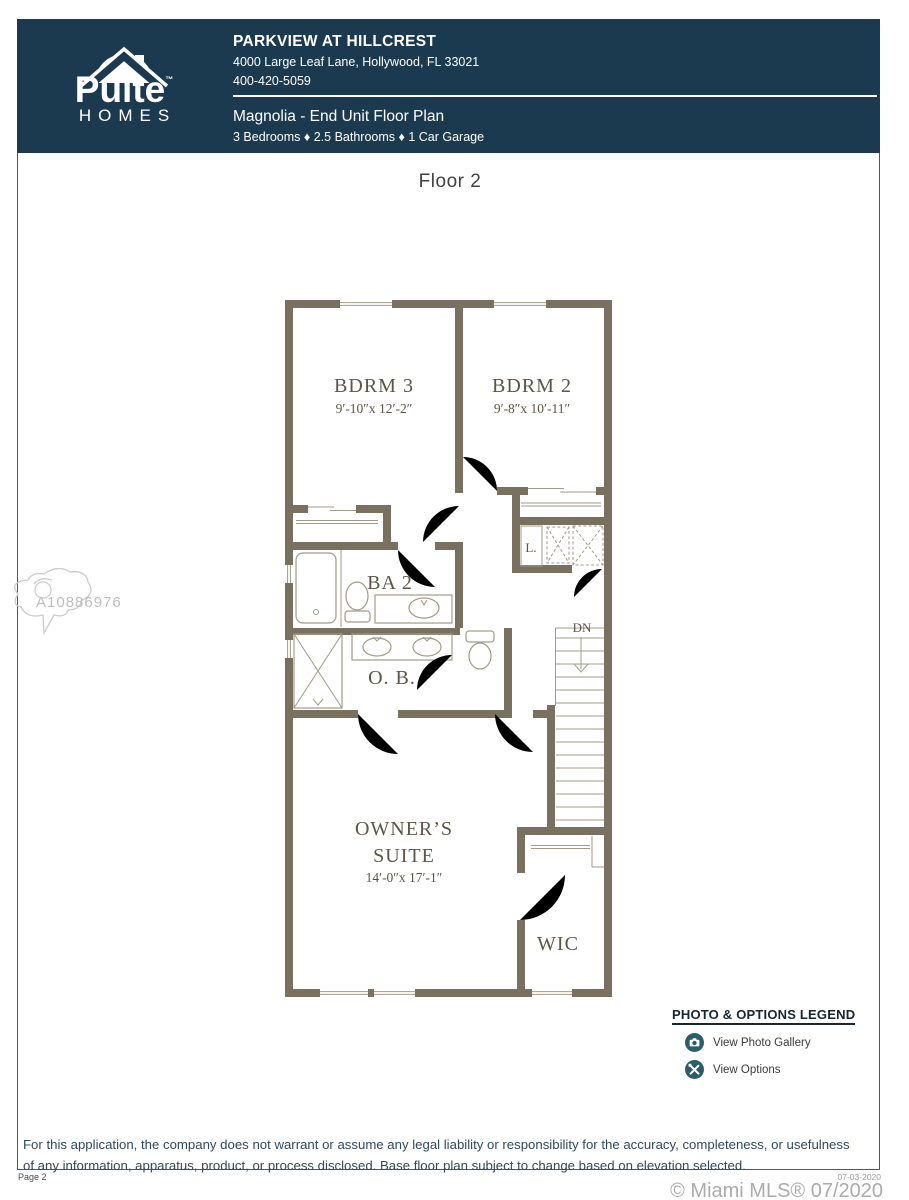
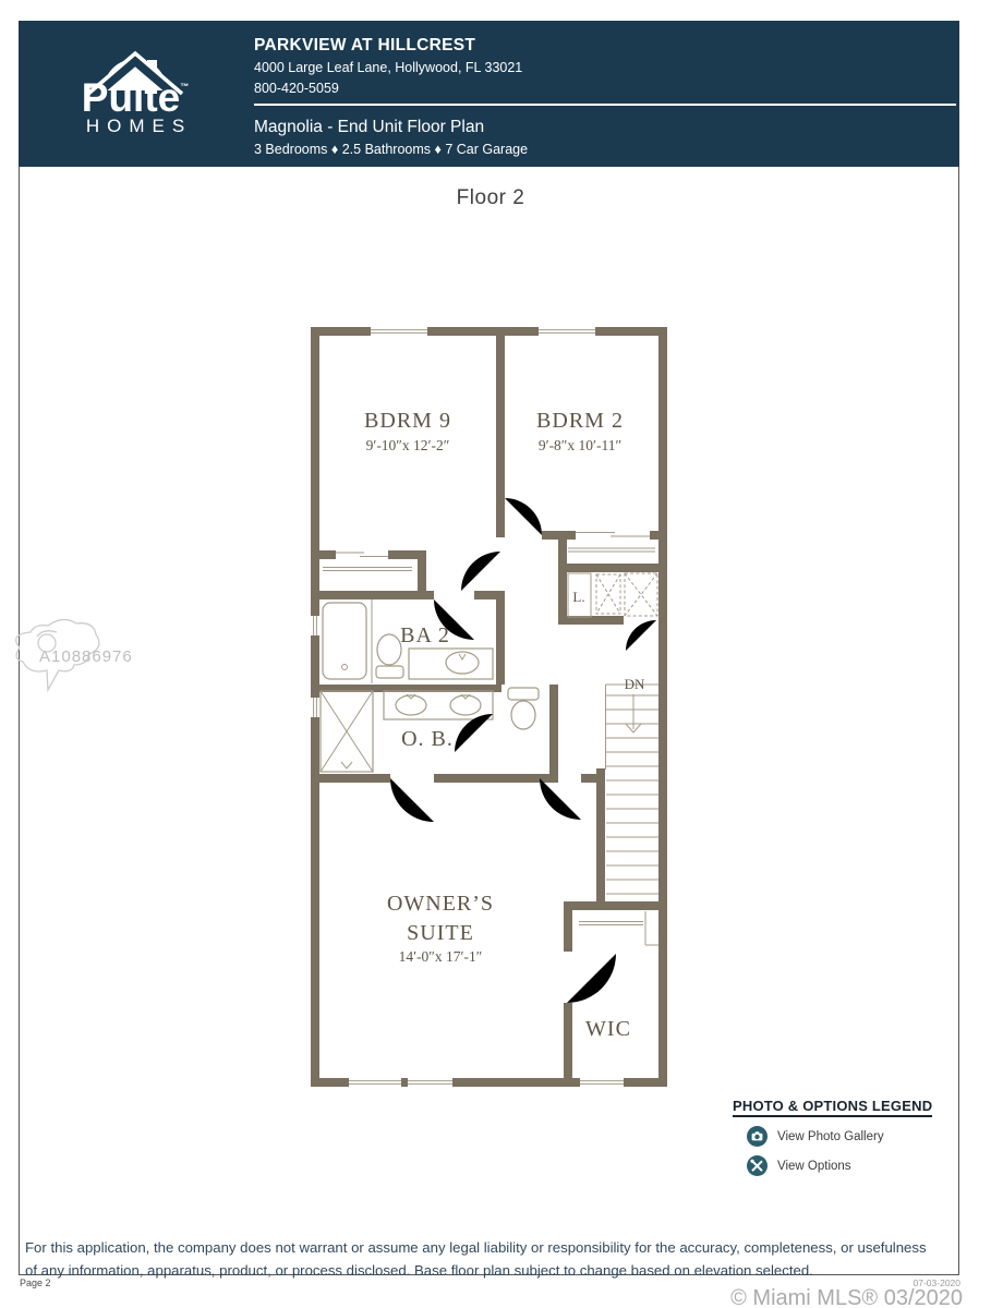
  Pulte™
  HOMES
  PARKVIEW AT HILLCREST
  4000 Large Leaf Lane, Hollywood, FL 33021
- 400-420-5059
+ 800-420-5059
  Magnolia - End Unit Floor Plan
- 3 Bedrooms ♦ 2.5 Bathrooms ♦ 1 Car Garage
+ 3 Bedrooms ♦ 2.5 Bathrooms ♦ 7 Car Garage
  Floor 2
- BDRM 3
+ BDRM 9
  9′-10″x 12′-2″
  BDRM 2
  9′-8″x 10′-11″
  BA 2
  O. B.
  L.
  DN
  OWNER’S
  SUITE
  14′-0″x 17′-1″
  WIC
  A10886976
  PHOTO & OPTIONS LEGEND
  View Photo Gallery
  View Options
  For this application, the company does not warrant or assume any legal liability or responsibility for the accuracy, completeness, or usefulness of any information, apparatus, product, or process disclosed. Base floor plan subject to change based on elevation selected.
  Page 2
  07-03-2020
- © Miami MLS® 07/2020
+ © Miami MLS® 03/2020
